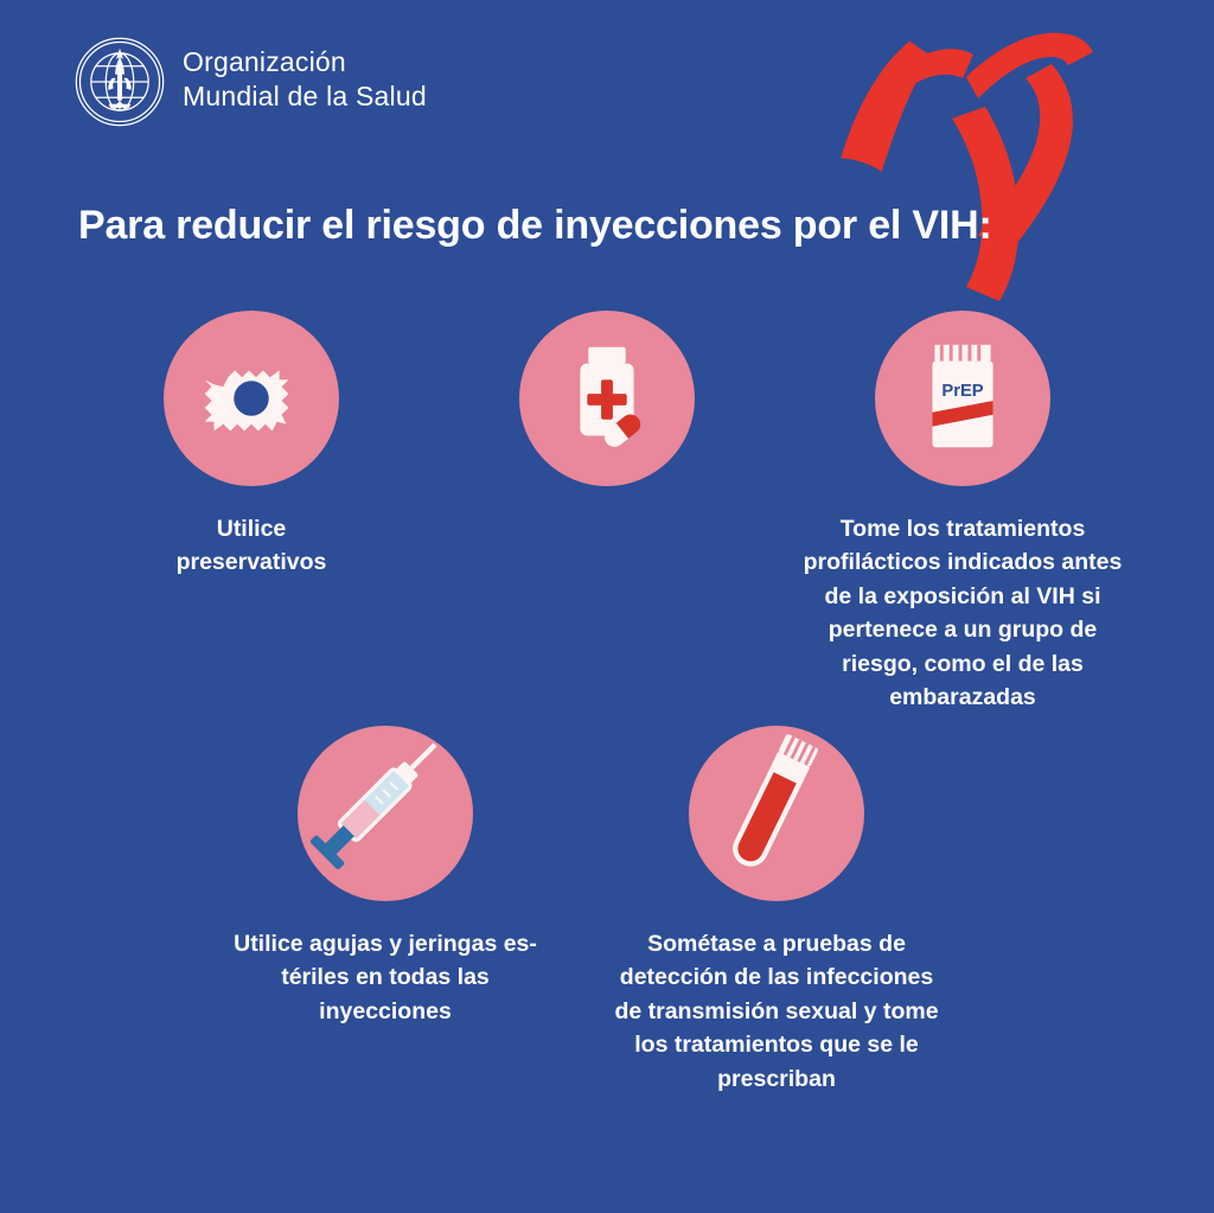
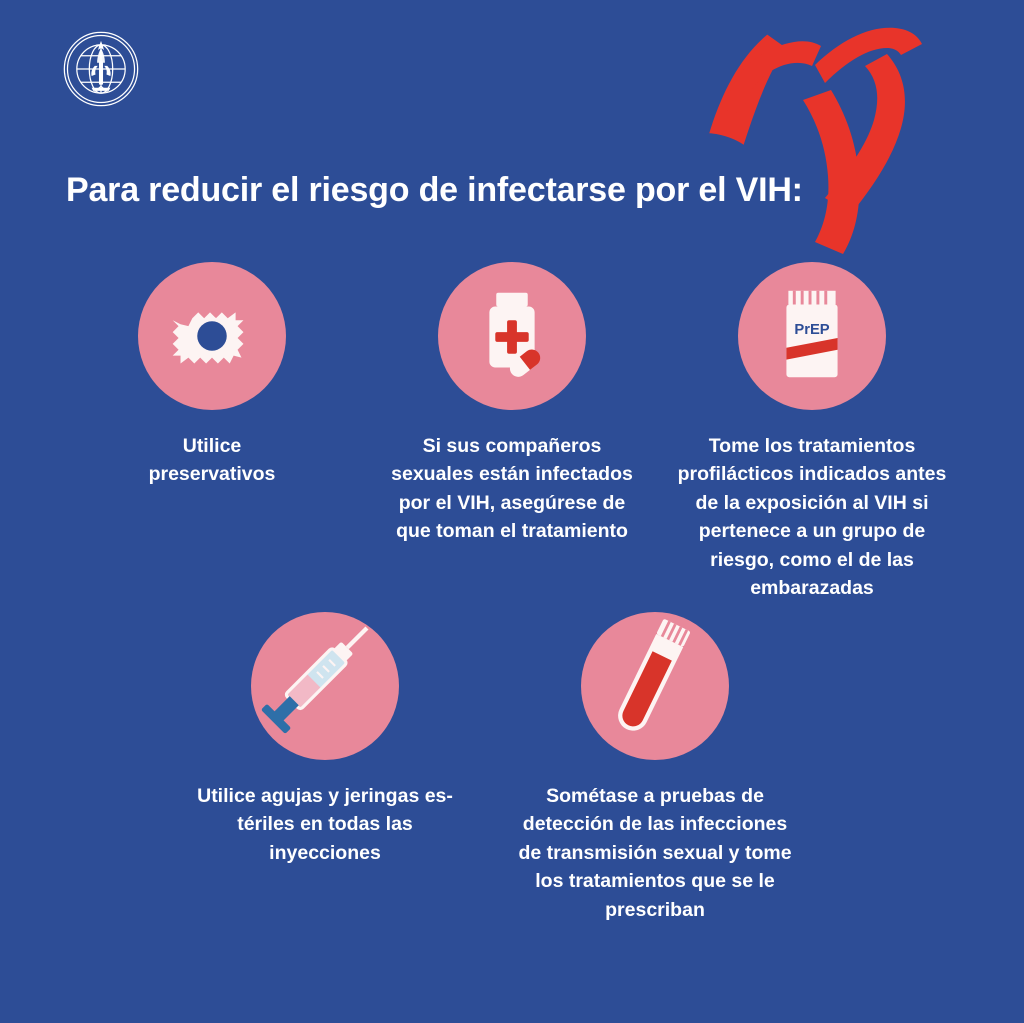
- Organización
- Mundial de la Salud
- Para reducir el riesgo de inyecciones por el VIH:
+ Para reducir el riesgo de infectarse por el VIH:
  Utilice
  preservativos
+ Si sus compañeros
+ sexuales están infectados
+ por el VIH, asegúrese de
+ que toman el tratamiento
  PrEP
  Tome los tratamientos
  profilácticos indicados antes
  de la exposición al VIH si
  pertenece a un grupo de
  riesgo, como el de las
  embarazadas
  Utilice agujas y jeringas es-
  tériles en todas las
  inyecciones
  Sométase a pruebas de
  detección de las infecciones
  de transmisión sexual y tome
  los tratamientos que se le
  prescriban
